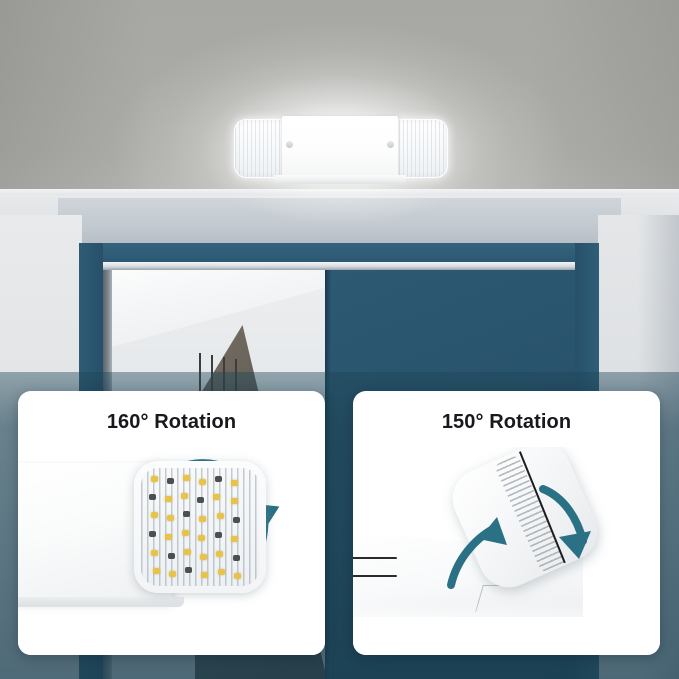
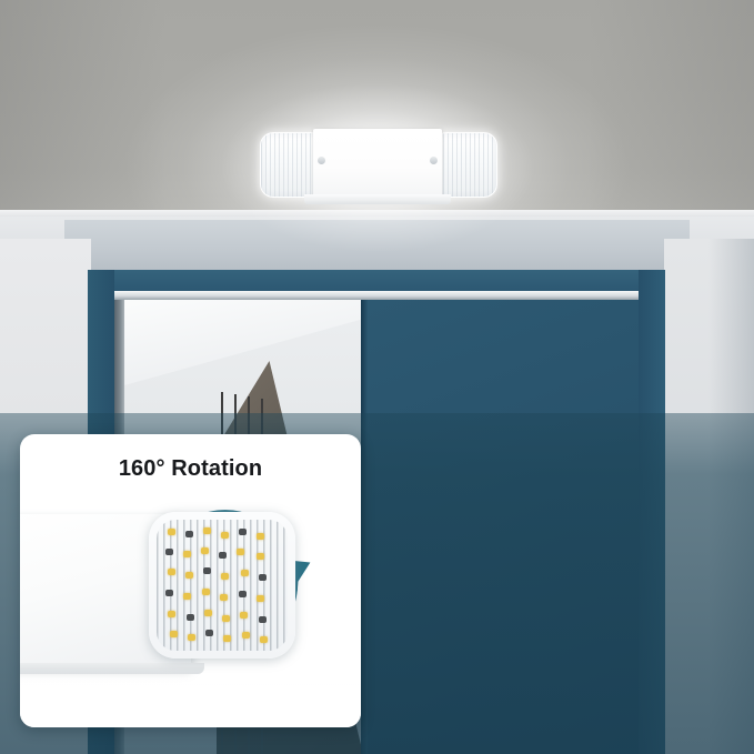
  160° Rotation
- 150° Rotation
